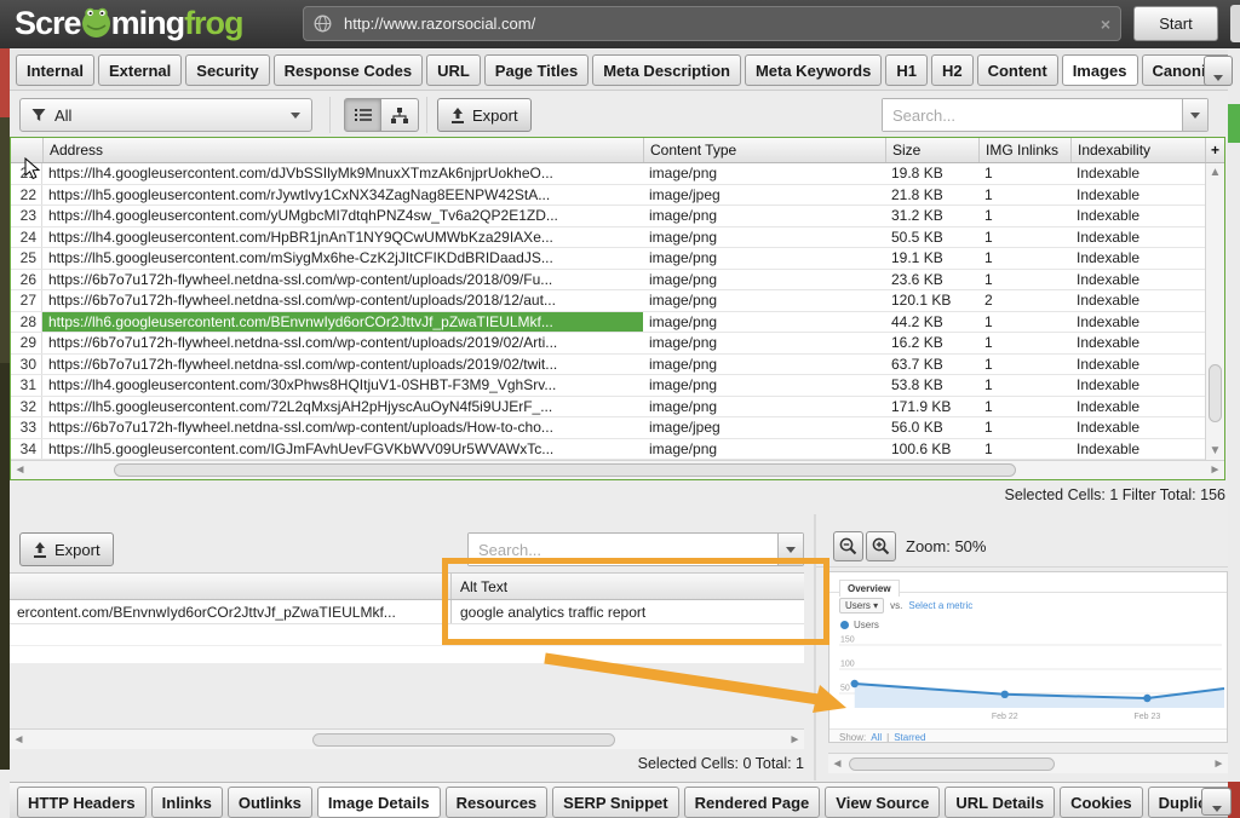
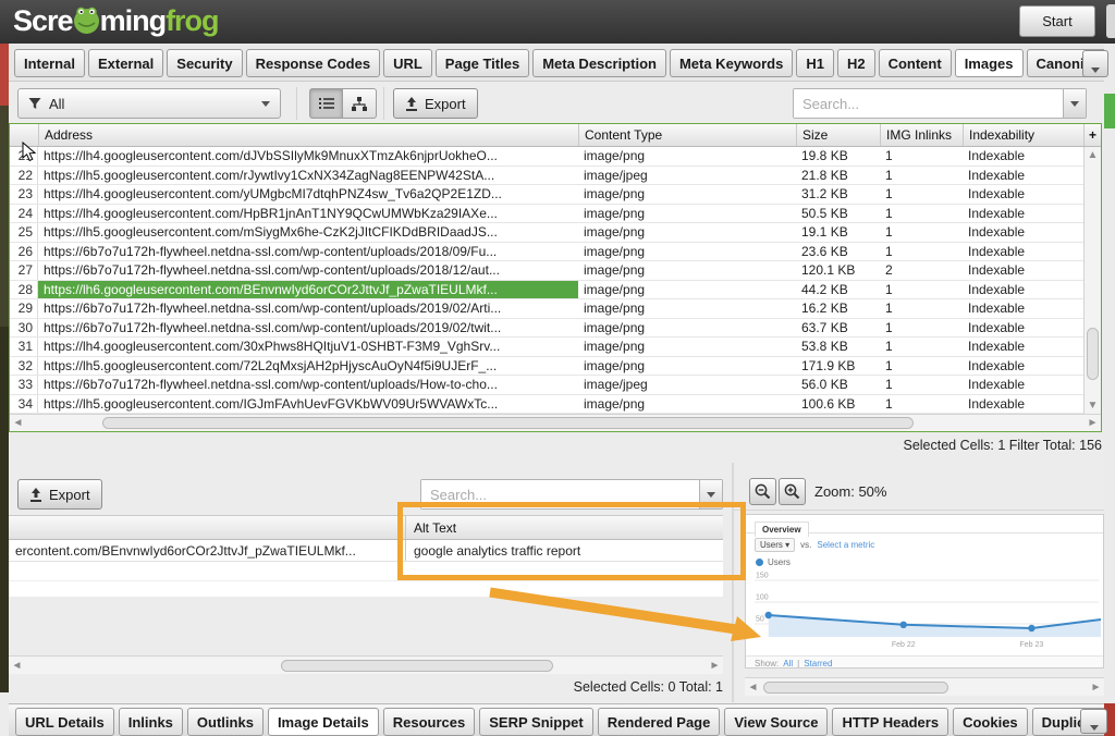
  Scre mingfrog
- http://www.razorsocial.com/
- ×
  Start
  Internal
  External
  Security
  Response Codes
  URL
  Page Titles
  Meta Description
  Meta Keywords
  H1
  H2
  Content
  Images
  All
  Export
  Search...
  Address
  Content Type
  Size
  IMG Inlinks
  Indexability
  +
  https://lh4.googleusercontent.com/dJVbSSIlyMk9MnuxXTmzAk6njprUokheO...
  image/png
  19.8 KB
  1
  Indexable
  22
  https://lh5.googleusercontent.com/rJywtIvy1CxNX34ZagNag8EENPW42StA...
  image/jpeg
  21.8 KB
  1
  Indexable
  23
  https://lh4.googleusercontent.com/yUMgbcMI7dtqhPNZ4sw_Tv6a2QP2E1ZD...
  image/png
  31.2 KB
  1
  Indexable
  24
  https://lh4.googleusercontent.com/HpBR1jnAnT1NY9QCwUMWbKza29IAXe...
  image/png
  50.5 KB
  1
  Indexable
  25
  https://lh5.googleusercontent.com/mSiygMx6he-CzK2jJItCFIKDdBRIDaadJS...
  image/png
  19.1 KB
  1
  Indexable
  26
  https://6b7o7u172h-flywheel.netdna-ssl.com/wp-content/uploads/2018/09/Fu...
  image/png
  23.6 KB
  1
  Indexable
  27
  https://6b7o7u172h-flywheel.netdna-ssl.com/wp-content/uploads/2018/12/aut...
  image/png
  120.1 KB
  2
  Indexable
  28
  https://lh6.googleusercontent.com/BEnvnwIyd6orCOr2JttvJf_pZwaTIEULMkf...
  image/png
  44.2 KB
  1
  Indexable
  29
  https://6b7o7u172h-flywheel.netdna-ssl.com/wp-content/uploads/2019/02/Arti...
  image/png
  16.2 KB
  1
  Indexable
  30
  https://6b7o7u172h-flywheel.netdna-ssl.com/wp-content/uploads/2019/02/twit...
  image/png
  63.7 KB
  1
  Indexable
  31
  https://lh4.googleusercontent.com/30xPhws8HQItjuV1-0SHBT-F3M9_VghSrv...
  image/png
  53.8 KB
  1
  Indexable
  32
  https://lh5.googleusercontent.com/72L2qMxsjAH2pHjyscAuOyN4f5i9UJErF_...
  image/png
  171.9 KB
  1
  Indexable
  33
  https://6b7o7u172h-flywheel.netdna-ssl.com/wp-content/uploads/How-to-cho...
  image/jpeg
  56.0 KB
  1
  Indexable
  34
  https://lh5.googleusercontent.com/IGJmFAvhUevFGVKbWV09Ur5WVAWxTc...
  image/png
  100.6 KB
  1
  Indexable
  ▲
  ▼
  ◄
  ►
  Selected Cells: 1 Filter Total: 156
  Export
  Search...
  Alt Text
  ercontent.com/BEnvnwIyd6orCOr2JttvJf_pZwaTIEULMkf...
  google analytics traffic report
  ◄
  ►
  Selected Cells: 0 Total: 1
  Zoom: 50%
  Overview
  Users ▾
  vs.
  Select a metric
  Users
  Show:
  All
  |
  Starred
  ◄
  ►
- HTTP Headers
+ URL Details
  Inlinks
  Outlinks
  Image Details
  Resources
  SERP Snippet
  Rendered Page
  View Source
- URL Details
+ HTTP Headers
  Cookies
